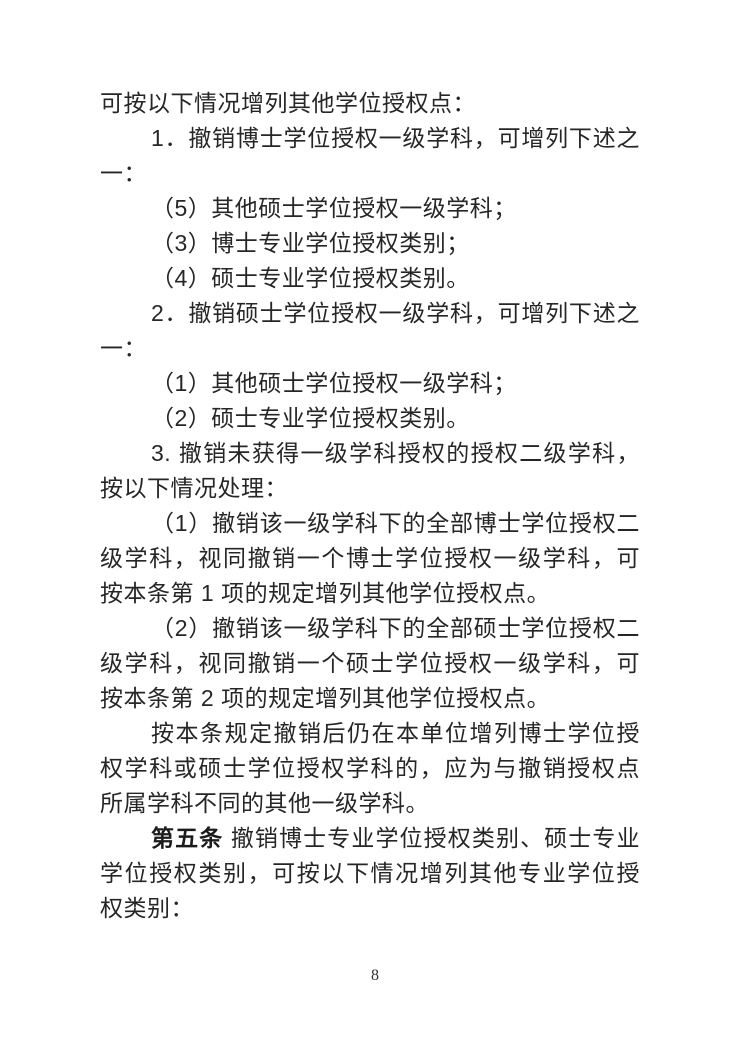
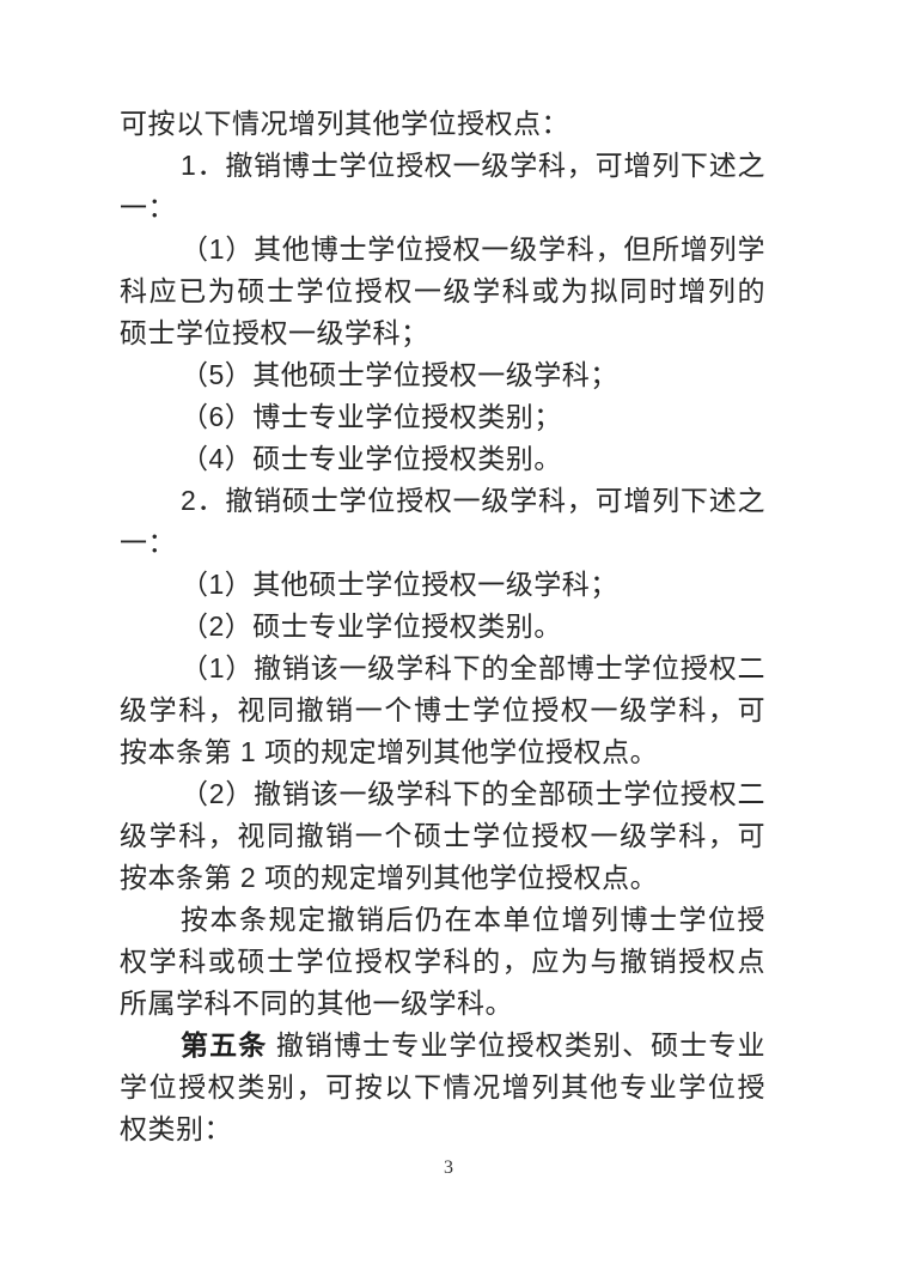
  可按以下情况增列其他学位授权点：
  1．撤销博士学位授权一级学科，可增列下述之一：
+ （1）其他博士学位授权一级学科，但所增列学科应已为硕士学位授权一级学科或为拟同时增列的硕士学位授权一级学科；
  （5）其他硕士学位授权一级学科；
- （3）博士专业学位授权类别；
+ （6）博士专业学位授权类别；
  （4）硕士专业学位授权类别。
  2．撤销硕士学位授权一级学科，可增列下述之一：
  （1）其他硕士学位授权一级学科；
  （2）硕士专业学位授权类别。
- 3. 撤销未获得一级学科授权的授权二级学科，按以下情况处理：
  （1）撤销该一级学科下的全部博士学位授权二级学科，视同撤销一个博士学位授权一级学科，可按本条第 1 项的规定增列其他学位授权点。
  （2）撤销该一级学科下的全部硕士学位授权二级学科，视同撤销一个硕士学位授权一级学科，可按本条第 2 项的规定增列其他学位授权点。
  按本条规定撤销后仍在本单位增列博士学位授权学科或硕士学位授权学科的，应为与撤销授权点所属学科不同的其他一级学科。
  第五条 撤销博士专业学位授权类别、硕士专业学位授权类别，可按以下情况增列其他专业学位授权类别：
- 8
+ 3
